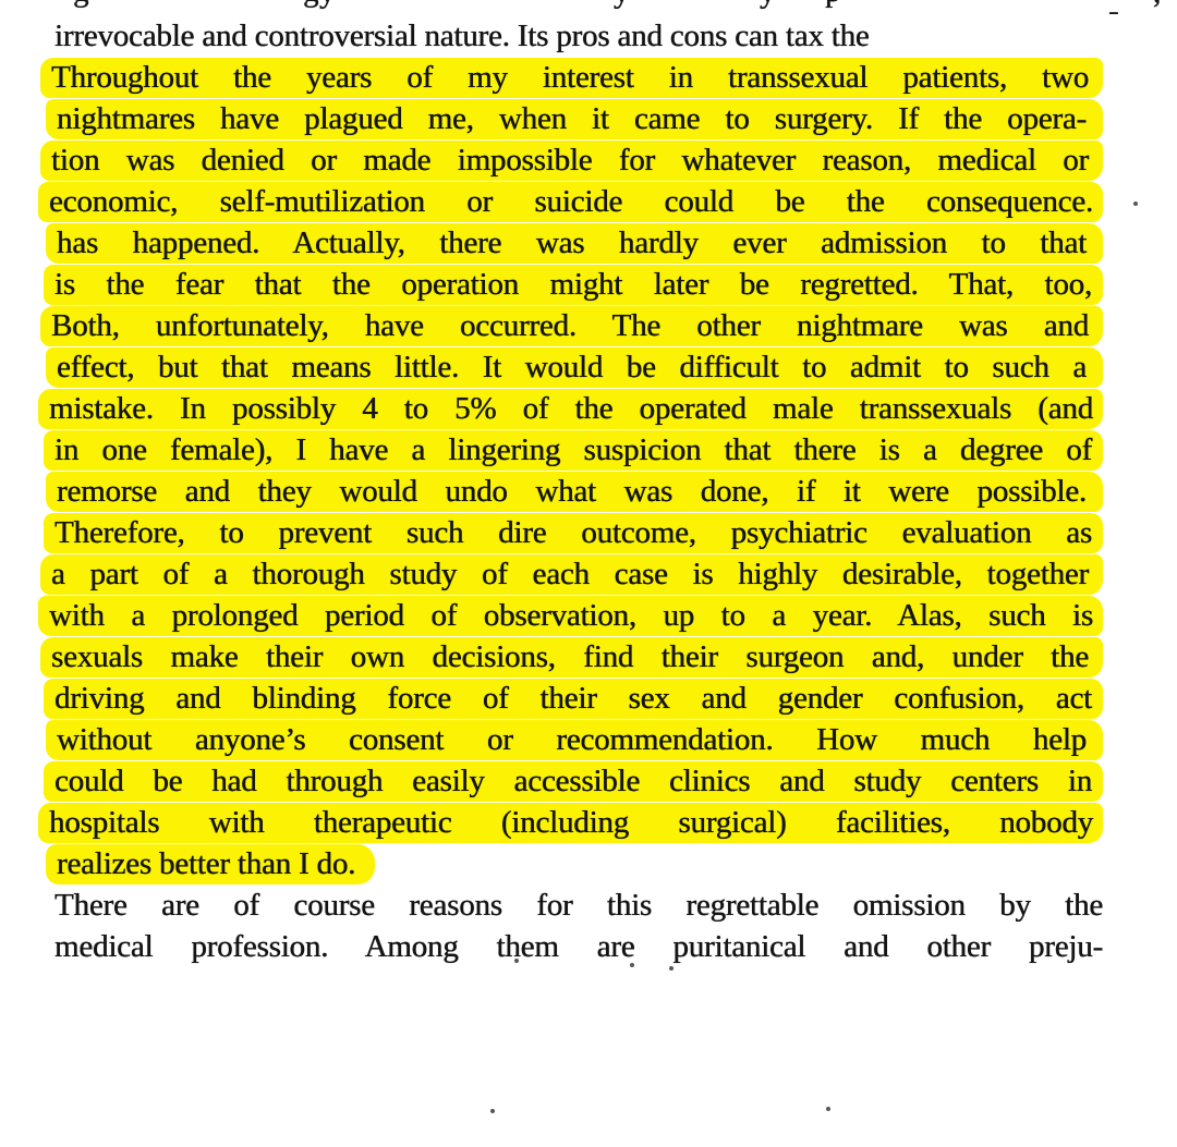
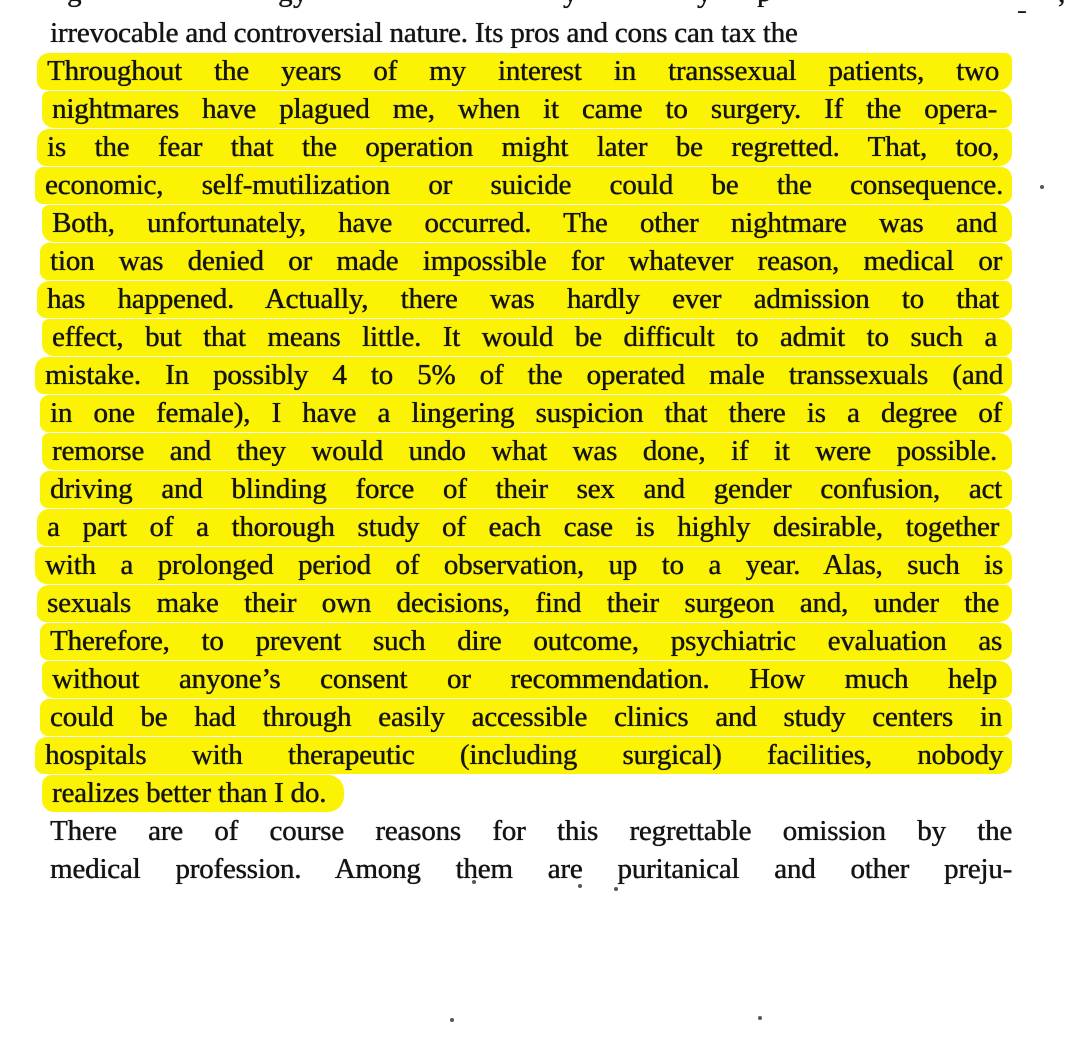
  -
  irrevocable and controversial nature. Its pros and cons can tax the
  Throughout the years of my interest in transsexual patients, two
  nightmares have plagued me, when it came to surgery. If the opera-
- tion was denied or made impossible for whatever reason, medical or
+ is the fear that the operation might later be regretted. That, too,
  economic, self-mutilization or suicide could be the consequence.
- has happened. Actually, there was hardly ever admission to that
+ Both, unfortunately, have occurred. The other nightmare was and
- is the fear that the operation might later be regretted. That, too,
+ tion was denied or made impossible for whatever reason, medical or
- Both, unfortunately, have occurred. The other nightmare was and
+ has happened. Actually, there was hardly ever admission to that
  effect, but that means little. It would be difficult to admit to such a
  mistake. In possibly 4 to 5% of the operated male transsexuals (and
  in one female), I have a lingering suspicion that there is a degree of
  remorse and they would undo what was done, if it were possible.
- Therefore, to prevent such dire outcome, psychiatric evaluation as
+ driving and blinding force of their sex and gender confusion, act
  a part of a thorough study of each case is highly desirable, together
  with a prolonged period of observation, up to a year. Alas, such is
  sexuals make their own decisions, find their surgeon and, under the
- driving and blinding force of their sex and gender confusion, act
+ Therefore, to prevent such dire outcome, psychiatric evaluation as
  without anyone’s consent or recommendation. How much help
  could be had through easily accessible clinics and study centers in
  hospitals with therapeutic (including surgical) facilities, nobody
  realizes better than I do.
  There are of course reasons for this regrettable omission by the
  medical profession. Among them are puritanical and other preju-
